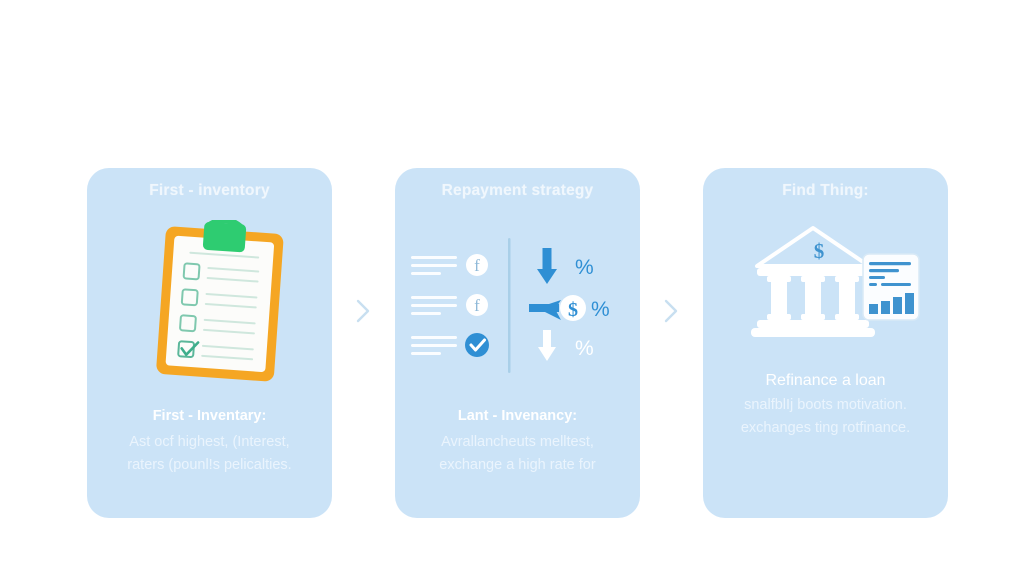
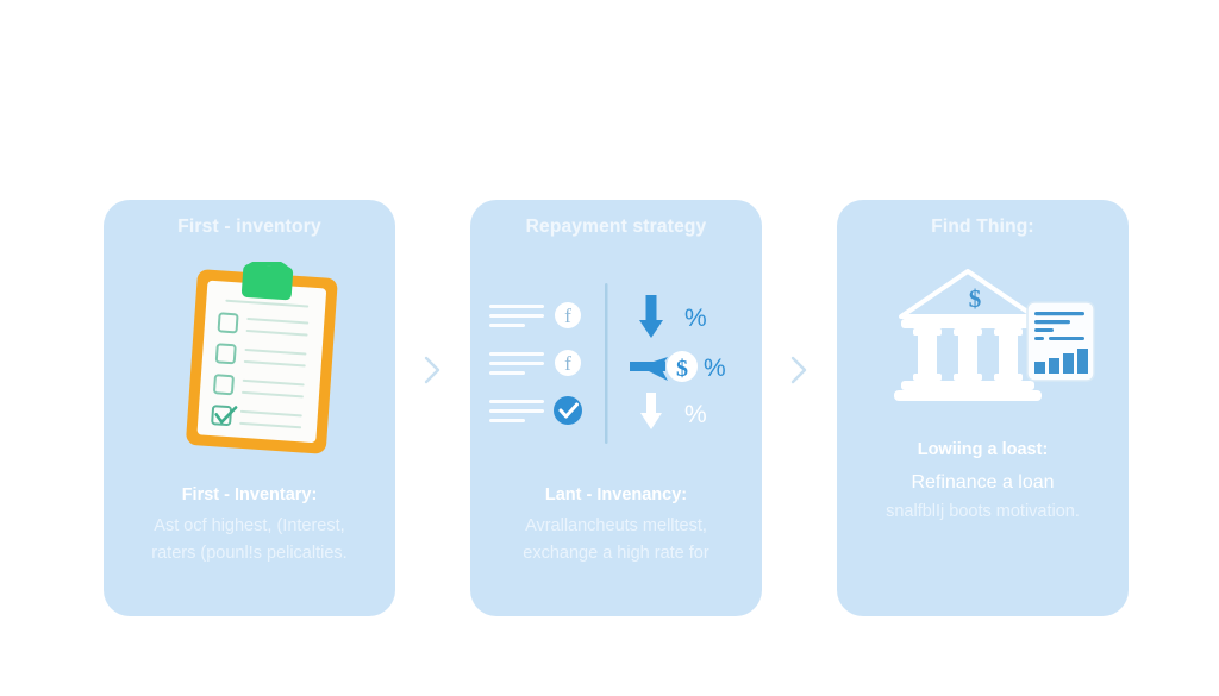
  First - inventory
  First - Inventary:
  Ast ocf highest, (Interest,
  raters (pounl!s pelicalties.
  Repayment strategy
  f
  f
  %
  $
  %
  %
  Lant - Invenancy:
  Avrallancheuts melltest,
  exchange a high rate for
  Find Thing:
  $
+ Lowiing a loast:
  Refinance a loan
  snalfblIj boots motivation.
- exchanges ting rotfinance.
